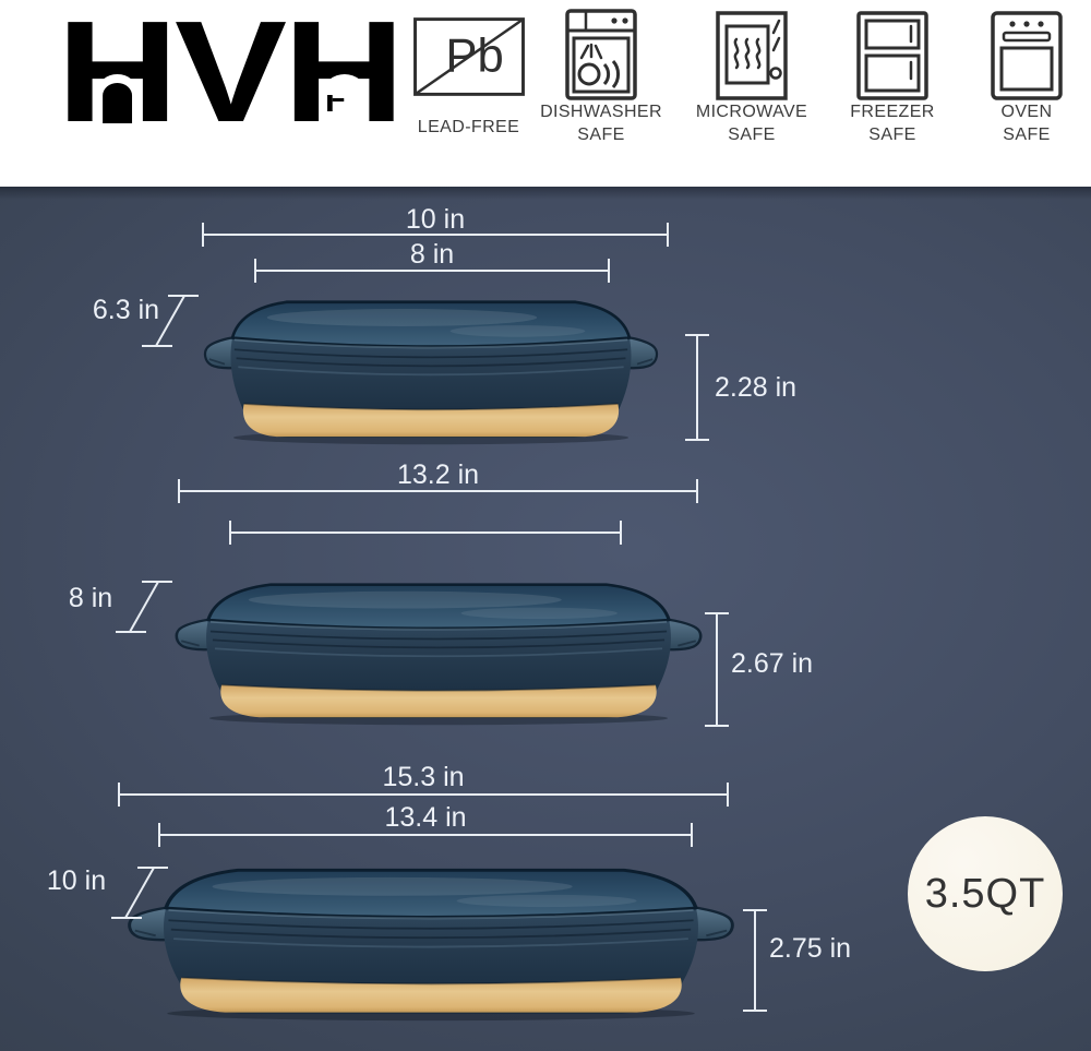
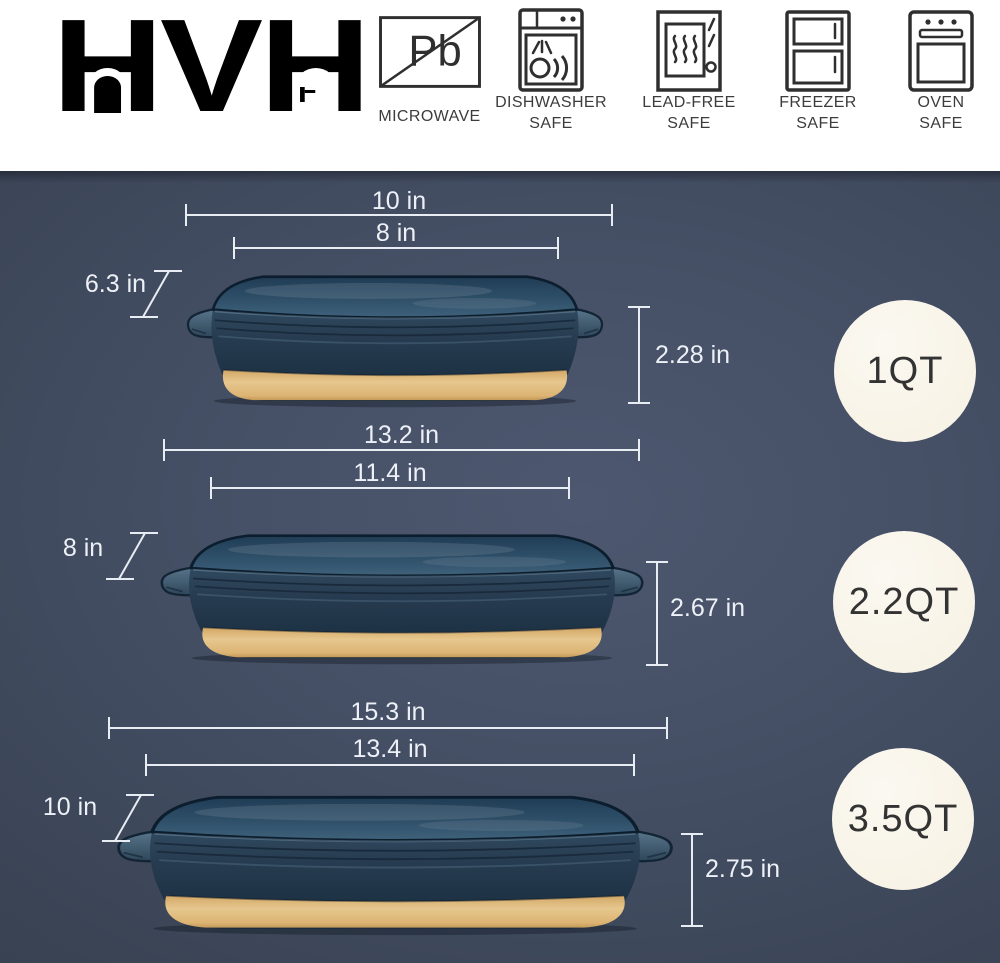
  HVH
  Pb
- LEAD-FREE
+ MICROWAVE
  DISHWASHER
  SAFE
- MICROWAVE
+ LEAD-FREE
  SAFE
  FREEZER
  SAFE
  OVEN
  SAFE
  10 in
  8 in
  6.3 in
  2.28 in
+ 1QT
  13.2 in
+ 11.4 in
  8 in
  2.67 in
+ 2.2QT
  15.3 in
  13.4 in
  10 in
  2.75 in
  3.5QT
